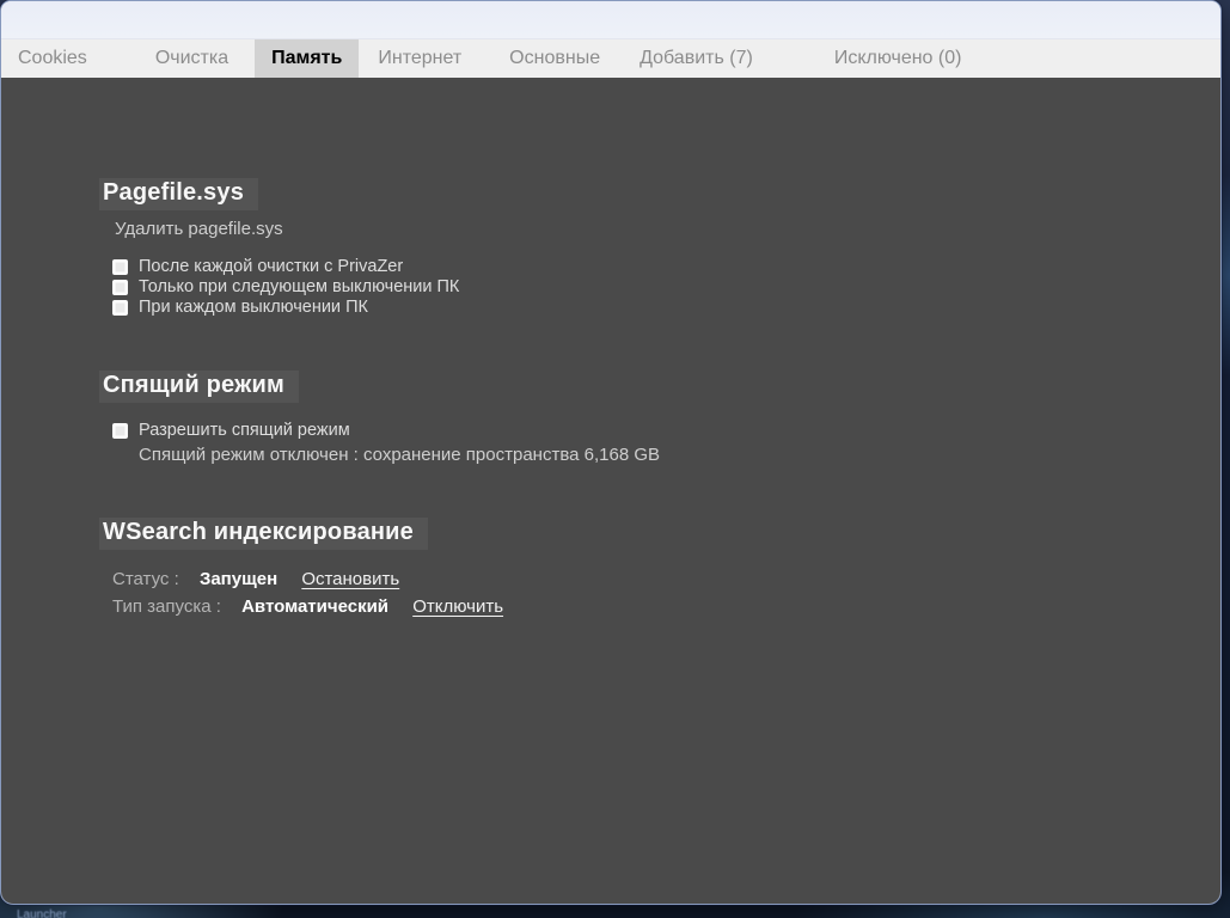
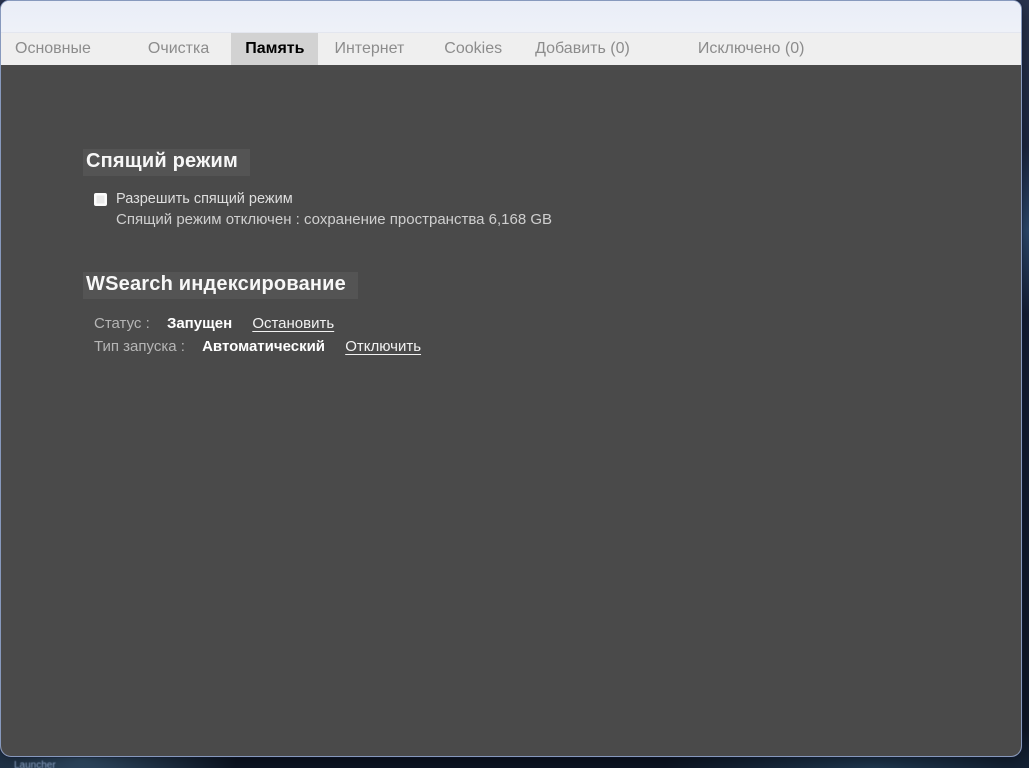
- Cookies
+ Основные
  Очистка
  Память
  Интернет
- Основные
+ Cookies
- Добавить (7)
+ Добавить (0)
  Исключено (0)
- Pagefile.sys
- Удалить pagefile.sys
- После каждой очистки с PrivaZer
- Только при следующем выключении ПК
- При каждом выключении ПК
  Спящий режим
  Разрешить спящий режим
  Спящий режим отключен : сохранение пространства 6,168 GB
  WSearch индексирование
  Статус : Запущен Остановить
  Тип запуска : Автоматический Отключить
  Launcher
